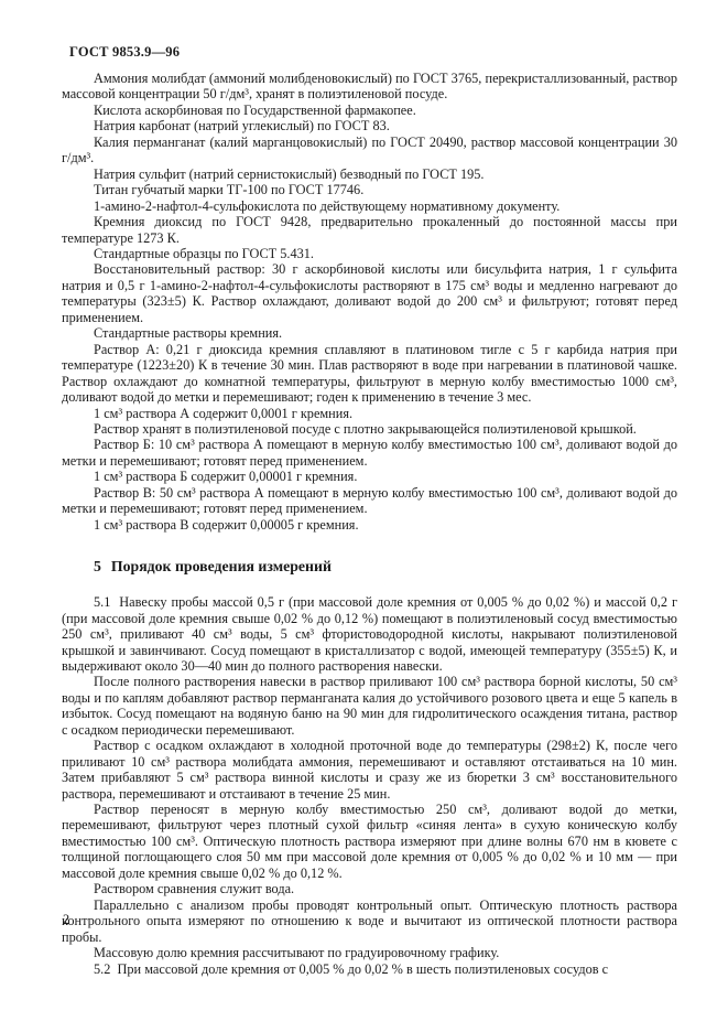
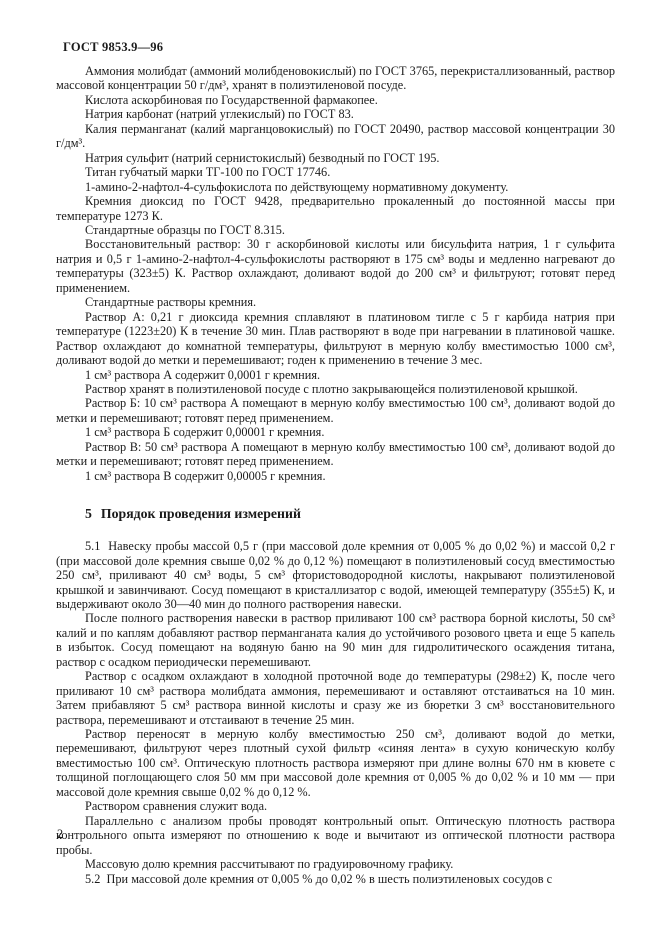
  ГОСТ 9853.9—96
  Аммония молибдат (аммоний молибденовокислый) по ГОСТ 3765, перекристаллизованный, раствор массовой концентрации 50 г/дм³, хранят в полиэтиленовой посуде.
  Кислота аскорбиновая по Государственной фармакопее.
  Натрия карбонат (натрий углекислый) по ГОСТ 83.
  Калия перманганат (калий марганцовокислый) по ГОСТ 20490, раствор массовой концентрации 30 г/дм³.
  Натрия сульфит (натрий сернистокислый) безводный по ГОСТ 195.
  Титан губчатый марки ТГ-100 по ГОСТ 17746.
  1-амино-2-нафтол-4-сульфокислота по действующему нормативному документу.
  Кремния диоксид по ГОСТ 9428, предварительно прокаленный до постоянной массы при температуре 1273 К.
- Стандартные образцы по ГОСТ 5.431.
+ Стандартные образцы по ГОСТ 8.315.
  Восстановительный раствор: 30 г аскорбиновой кислоты или бисульфита натрия, 1 г сульфита натрия и 0,5 г 1-амино-2-нафтол-4-сульфокислоты растворяют в 175 см³ воды и медленно нагревают до температуры (323±5) К. Раствор охлаждают, доливают водой до 200 см³ и фильтруют; готовят перед применением.
  Стандартные растворы кремния.
  Раствор А: 0,21 г диоксида кремния сплавляют в платиновом тигле с 5 г карбида натрия при температуре (1223±20) К в течение 30 мин. Плав растворяют в воде при нагревании в платиновой чашке. Раствор охлаждают до комнатной температуры, фильтруют в мерную колбу вместимостью 1000 см³, доливают водой до метки и перемешивают; годен к применению в течение 3 мес.
  1 см³ раствора А содержит 0,0001 г кремния.
  Раствор хранят в полиэтиленовой посуде с плотно закрывающейся полиэтиленовой крышкой.
  Раствор Б: 10 см³ раствора А помещают в мерную колбу вместимостью 100 см³, доливают водой до метки и перемешивают; готовят перед применением.
  1 см³ раствора Б содержит 0,00001 г кремния.
  Раствор В: 50 см³ раствора А помещают в мерную колбу вместимостью 100 см³, доливают водой до метки и перемешивают; готовят перед применением.
  1 см³ раствора В содержит 0,00005 г кремния.
  5 Порядок проведения измерений
  5.1 Навеску пробы массой 0,5 г (при массовой доле кремния от 0,005 % до 0,02 %) и массой 0,2 г (при массовой доле кремния свыше 0,02 % до 0,12 %) помещают в полиэтиленовый сосуд вместимостью 250 см³, приливают 40 см³ воды, 5 см³ фтористоводородной кислоты, накрывают полиэтиленовой крышкой и завинчивают. Сосуд помещают в кристаллизатор с водой, имеющей температуру (355±5) К, и выдерживают около 30—40 мин до полного растворения навески.
- После полного растворения навески в раствор приливают 100 см³ раствора борной кислоты, 50 см³ воды и по каплям добавляют раствор перманганата калия до устойчивого розового цвета и еще 5 капель в избыток. Сосуд помещают на водяную баню на 90 мин для гидролитического осаждения титана, раствор с осадком периодически перемешивают.
+ После полного растворения навески в раствор приливают 100 см³ раствора борной кислоты, 50 см³ калий и по каплям добавляют раствор перманганата калия до устойчивого розового цвета и еще 5 капель в избыток. Сосуд помещают на водяную баню на 90 мин для гидролитического осаждения титана, раствор с осадком периодически перемешивают.
  Раствор с осадком охлаждают в холодной проточной воде до температуры (298±2) К, после чего приливают 10 см³ раствора молибдата аммония, перемешивают и оставляют отстаиваться на 10 мин. Затем прибавляют 5 см³ раствора винной кислоты и сразу же из бюретки 3 см³ восстановительного раствора, перемешивают и отстаивают в течение 25 мин.
  Раствор переносят в мерную колбу вместимостью 250 см³, доливают водой до метки, перемешивают, фильтруют через плотный сухой фильтр «синяя лента» в сухую коническую колбу вместимостью 100 см³. Оптическую плотность раствора измеряют при длине волны 670 нм в кювете с толщиной поглощающего слоя 50 мм при массовой доле кремния от 0,005 % до 0,02 % и 10 мм — при массовой доле кремния свыше 0,02 % до 0,12 %.
  Раствором сравнения служит вода.
  Параллельно с анализом пробы проводят контрольный опыт. Оптическую плотность раствора контрольного опыта измеряют по отношению к воде и вычитают из оптической плотности раствора пробы.
  Массовую долю кремния рассчитывают по градуировочному графику.
  5.2 При массовой доле кремния от 0,005 % до 0,02 % в шесть полиэтиленовых сосудов с
  2
